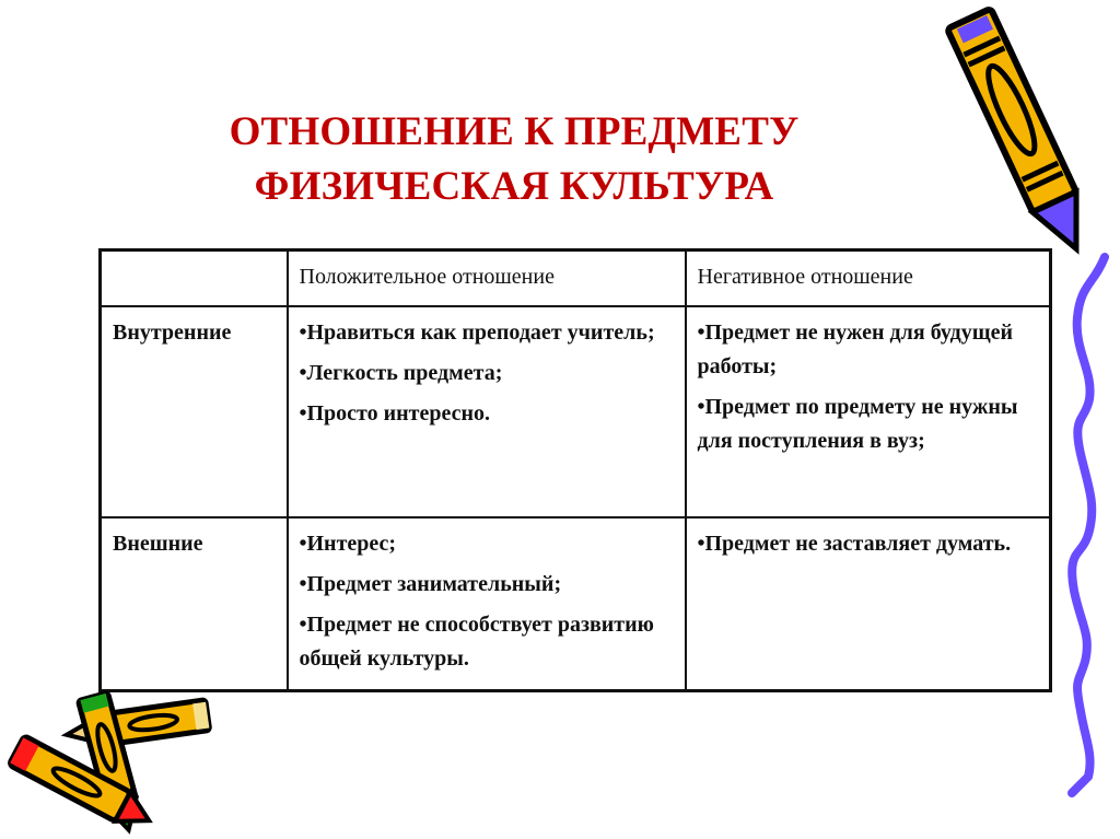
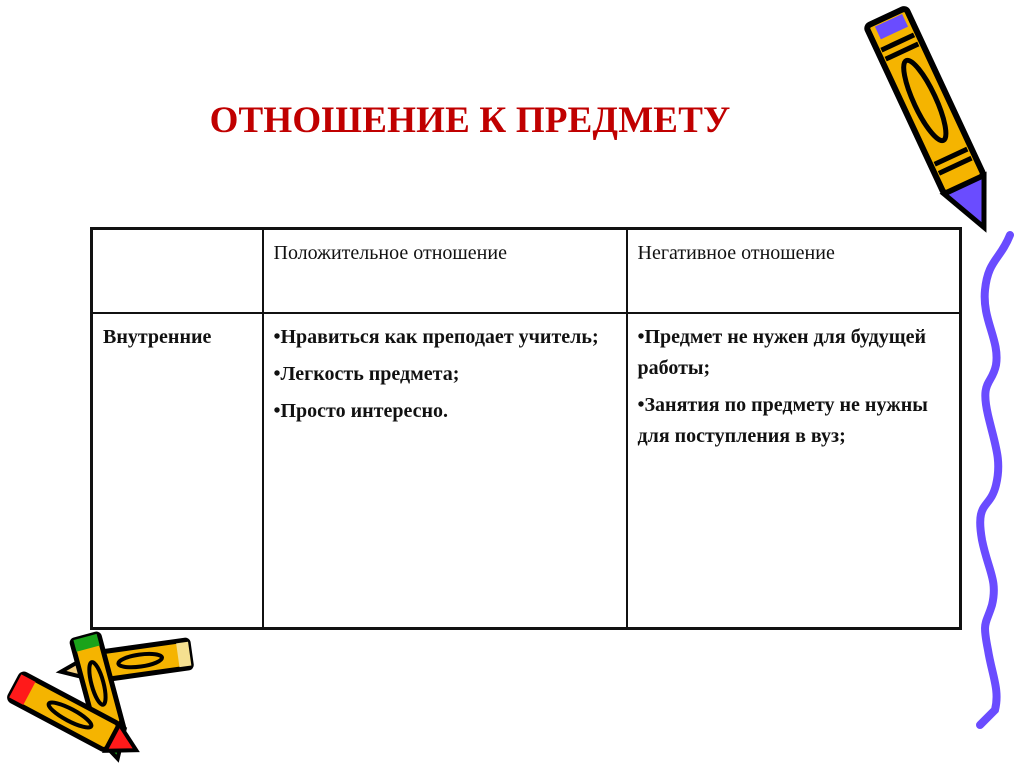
  ОТНОШЕНИЕ К ПРЕДМЕТУ
- ФИЗИЧЕСКАЯ КУЛЬТУРА
  	Положительное отношение	Негативное отношение
- Внутренние	•Нравиться как преподает учитель; •Легкость предмета; •Просто интересно.	•Предмет не нужен для будущей работы; •Предмет по предмету не нужны для поступления в вуз;
+ Внутренние	•Нравиться как преподает учитель; •Легкость предмета; •Просто интересно.	•Предмет не нужен для будущей работы; •Занятия по предмету не нужны для поступления в вуз;
- Внешние	•Интерес; •Предмет занимательный; •Предмет не способствует развитию общей культуры.	•Предмет не заставляет думать.
